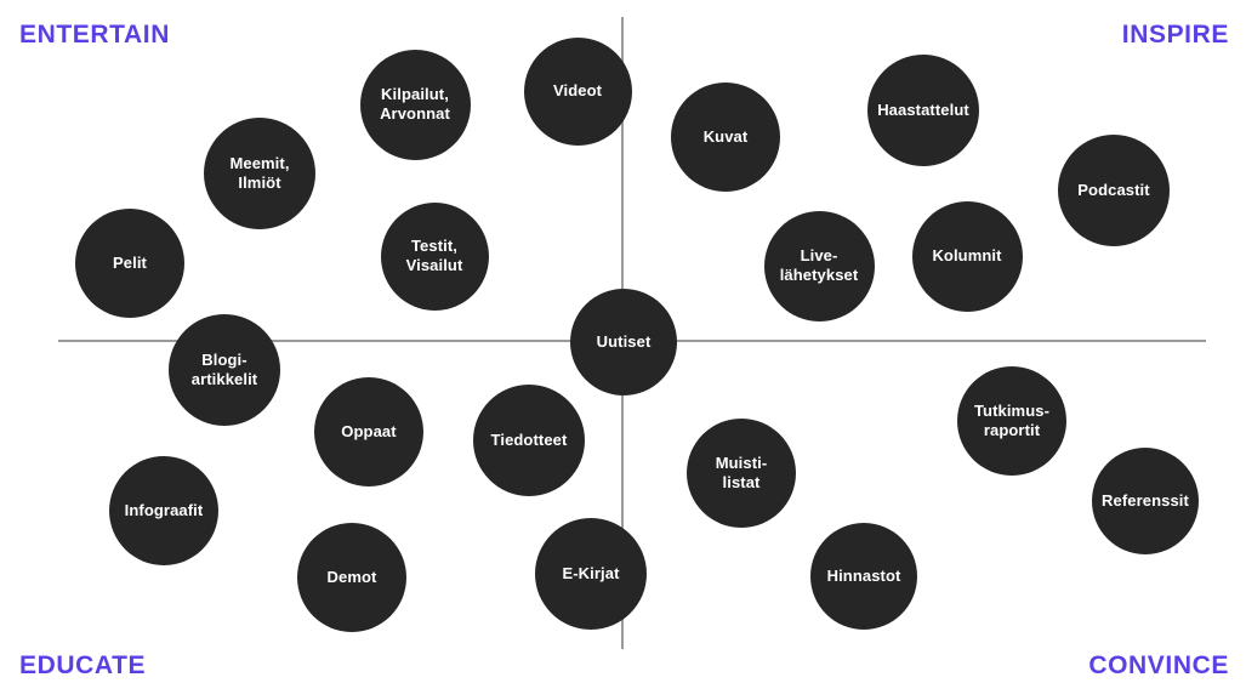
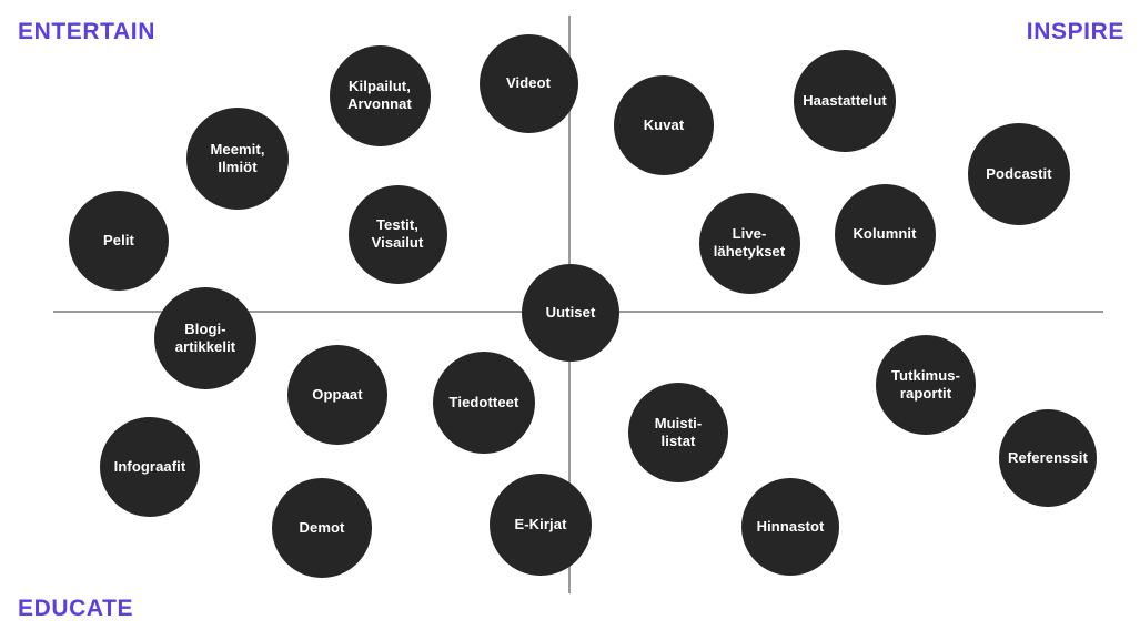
  ENTERTAIN
  INSPIRE
  EDUCATE
- CONVINCE
  Pelit
  Meemit,
  Ilmiöt
  Kilpailut,
  Arvonnat
  Testit,
  Visailut
  Videot
  Blogi-
  artikkelit
  Infograafit
  Oppaat
  Demot
  Tiedotteet
  E-Kirjat
  Uutiset
  Kuvat
  Haastattelut
  Podcastit
  Live-
  lähetykset
  Kolumnit
  Muisti-
  listat
  Tutkimus-
  raportit
  Referenssit
  Hinnastot
